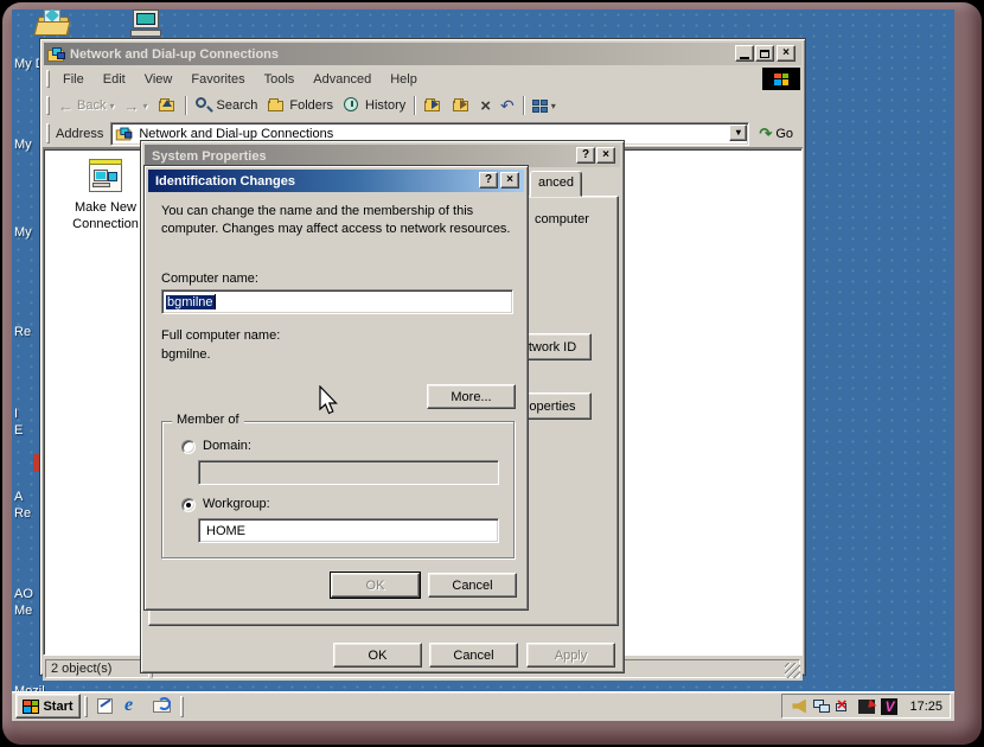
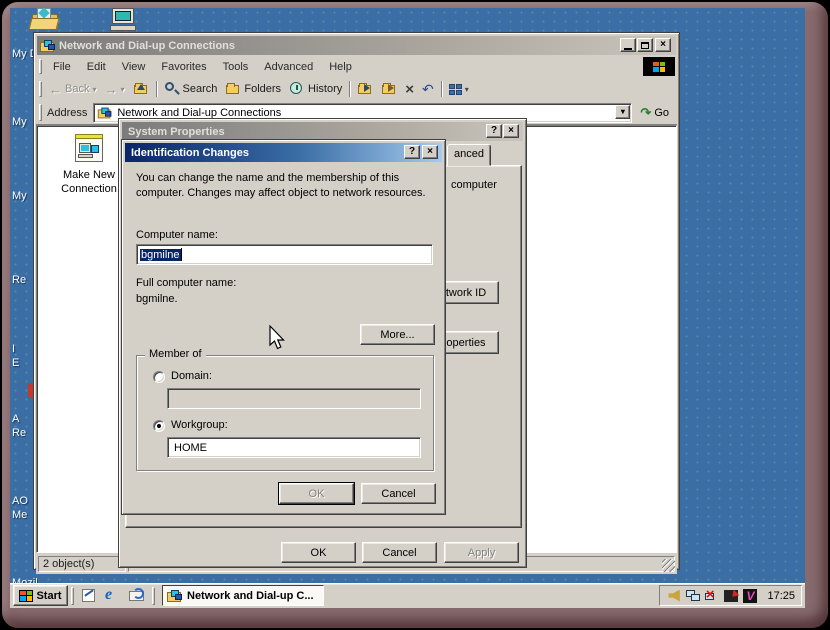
  My
  My
  Re
  I
  E
  A
  Re
  AO
  Me
  Network and Dial-up Connections
  ×
  File
  Edit
  View
  Favorites
  Tools
  Advanced
  Help
  ←
  Back
  ▾
  →
  ▾
  Search
  Folders
  History
  ×
  ↶
  ▾
  Address
  Network and Dial-up Connections
  ▾
  ↷
  Go
  Make New Connection
  2 object(s)
  System Properties
  ?
  ×
  anced
  computer
  twork ID
  operties
  OK
  Cancel
  Apply
  Identification Changes
  ?
  ×
- You can change the name and the membership of this computer. Changes may affect access to network resources.
+ You can change the name and the membership of this computer. Changes may affect object to network resources.
  Computer name:
  bgmilne
  Full computer name:
  bgmilne.
  More...
  Member of
  Domain:
  Workgroup:
  HOME
  OK
  Cancel
  Start
  e
+ Network and Dial-up C...
  ×
  V
  17:25
